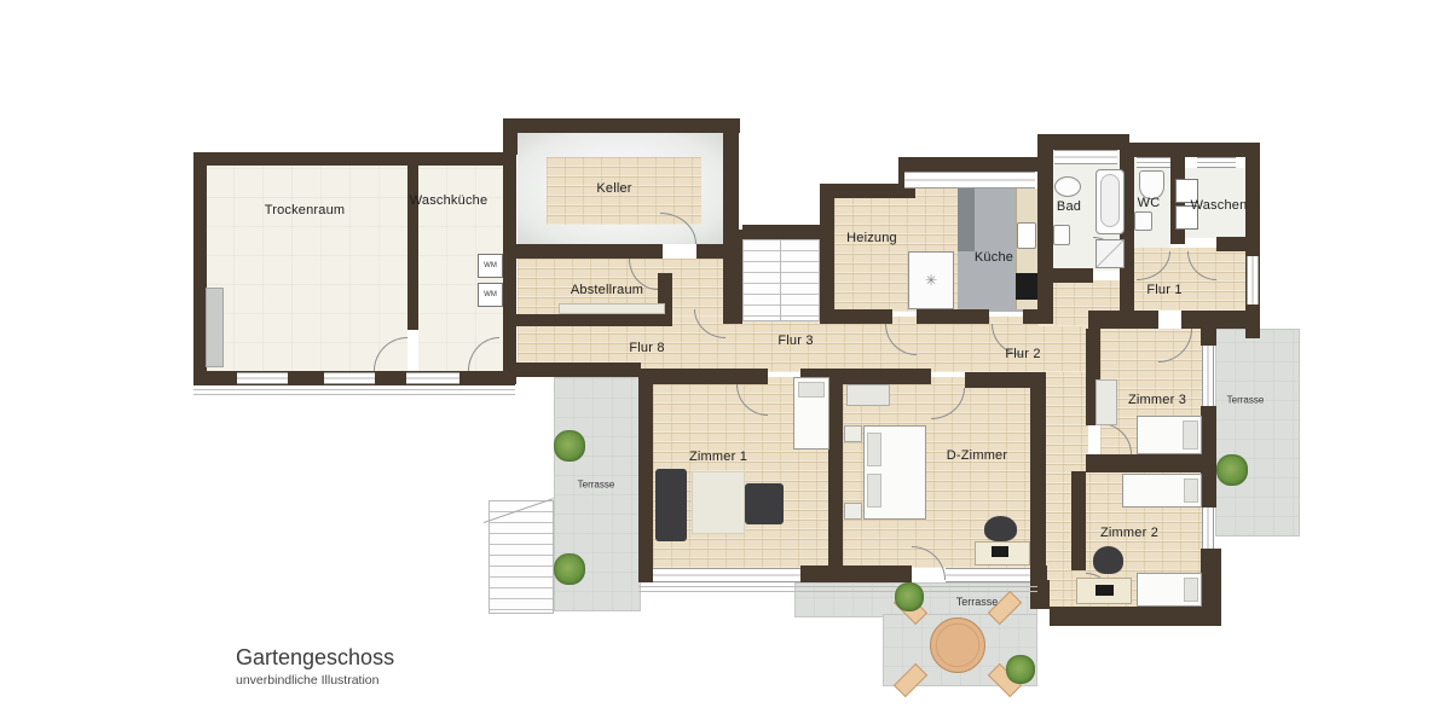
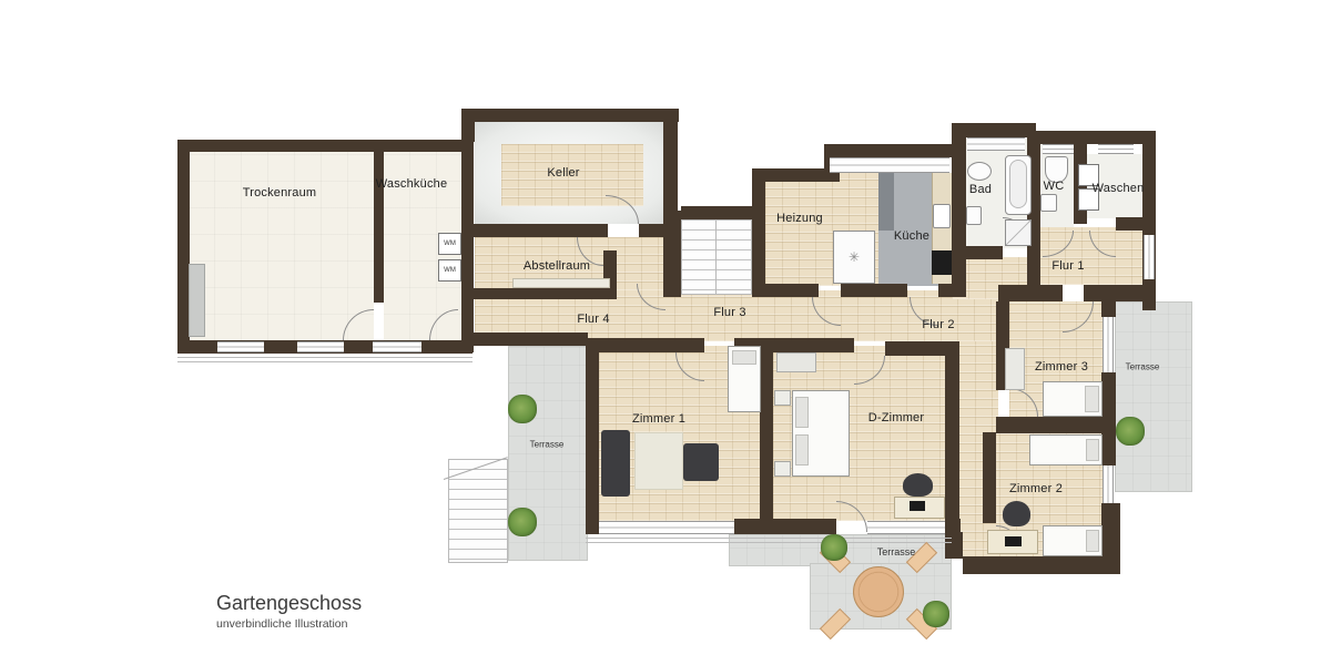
  ✳
  Trockenraum
  Waschküche
  Keller
  Abstellraum
- Flur 8
+ Flur 4
  Flur 3
  Flur 2
  Flur 1
  Heizung
  Küche
  Bad
  WC
  Waschen
  Zimmer 1
  D-Zimmer
  Zimmer 3
  Zimmer 2
  Terrasse
  Terrasse
  Terrasse
  Gartengeschoss
  unverbindliche Illustration
